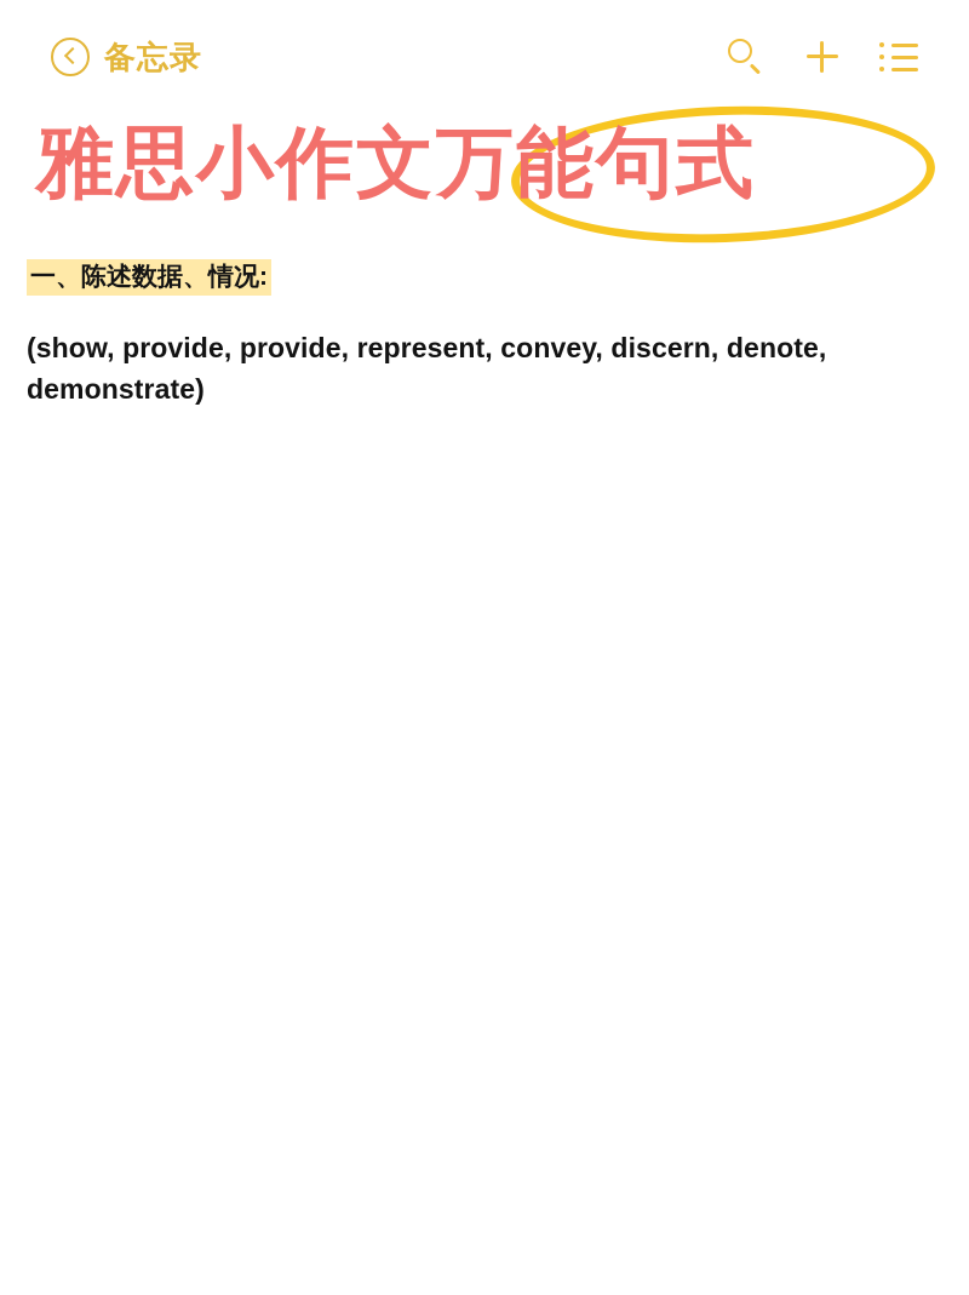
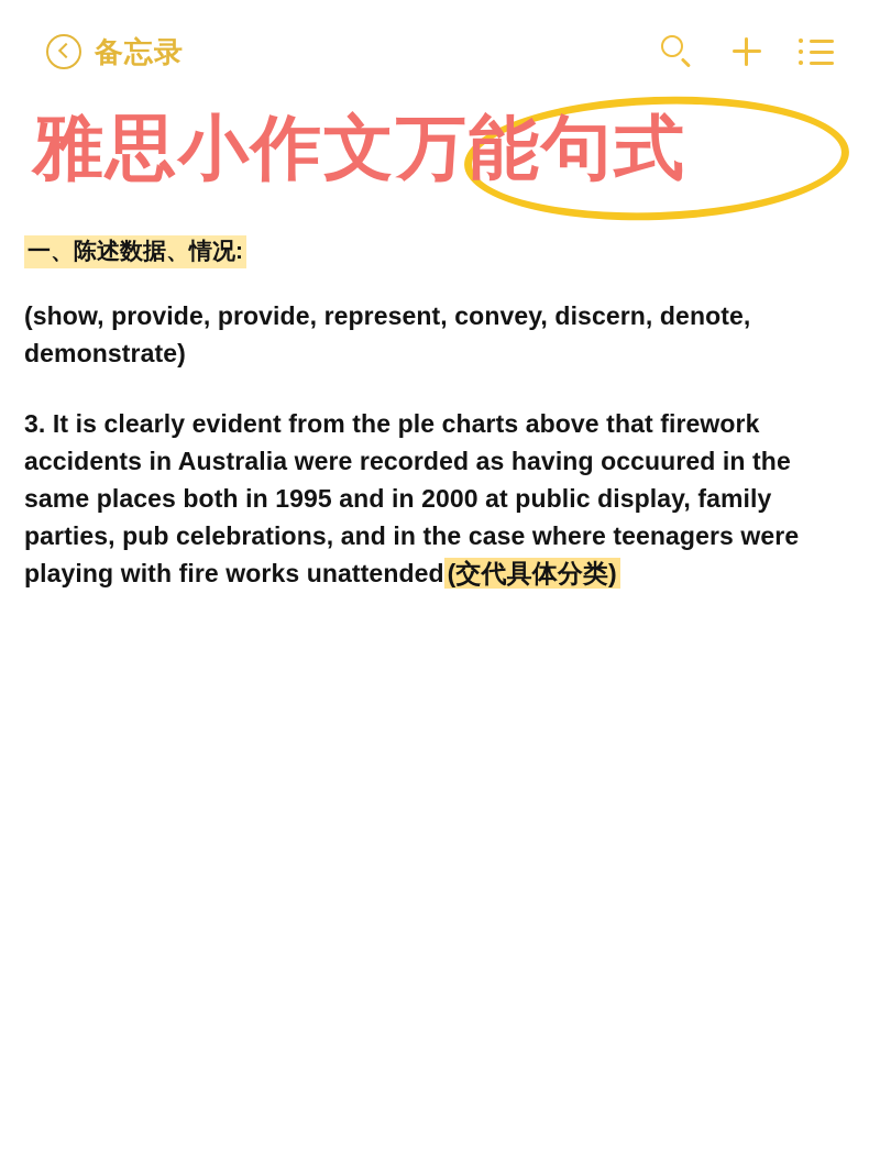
  备忘录
  雅思小作文万能句式
  一、陈述数据、情况:
  (show, provide, provide, represent, convey, discern, denote, demonstrate)
+ 3. It is clearly evident from the ple charts above that firework accidents in Australia were recorded as having occuured in the same places both in 1995 and in 2000 at public display, family parties, pub celebrations, and in the case where teenagers were playing with fire works unattended(交代具体分类)
